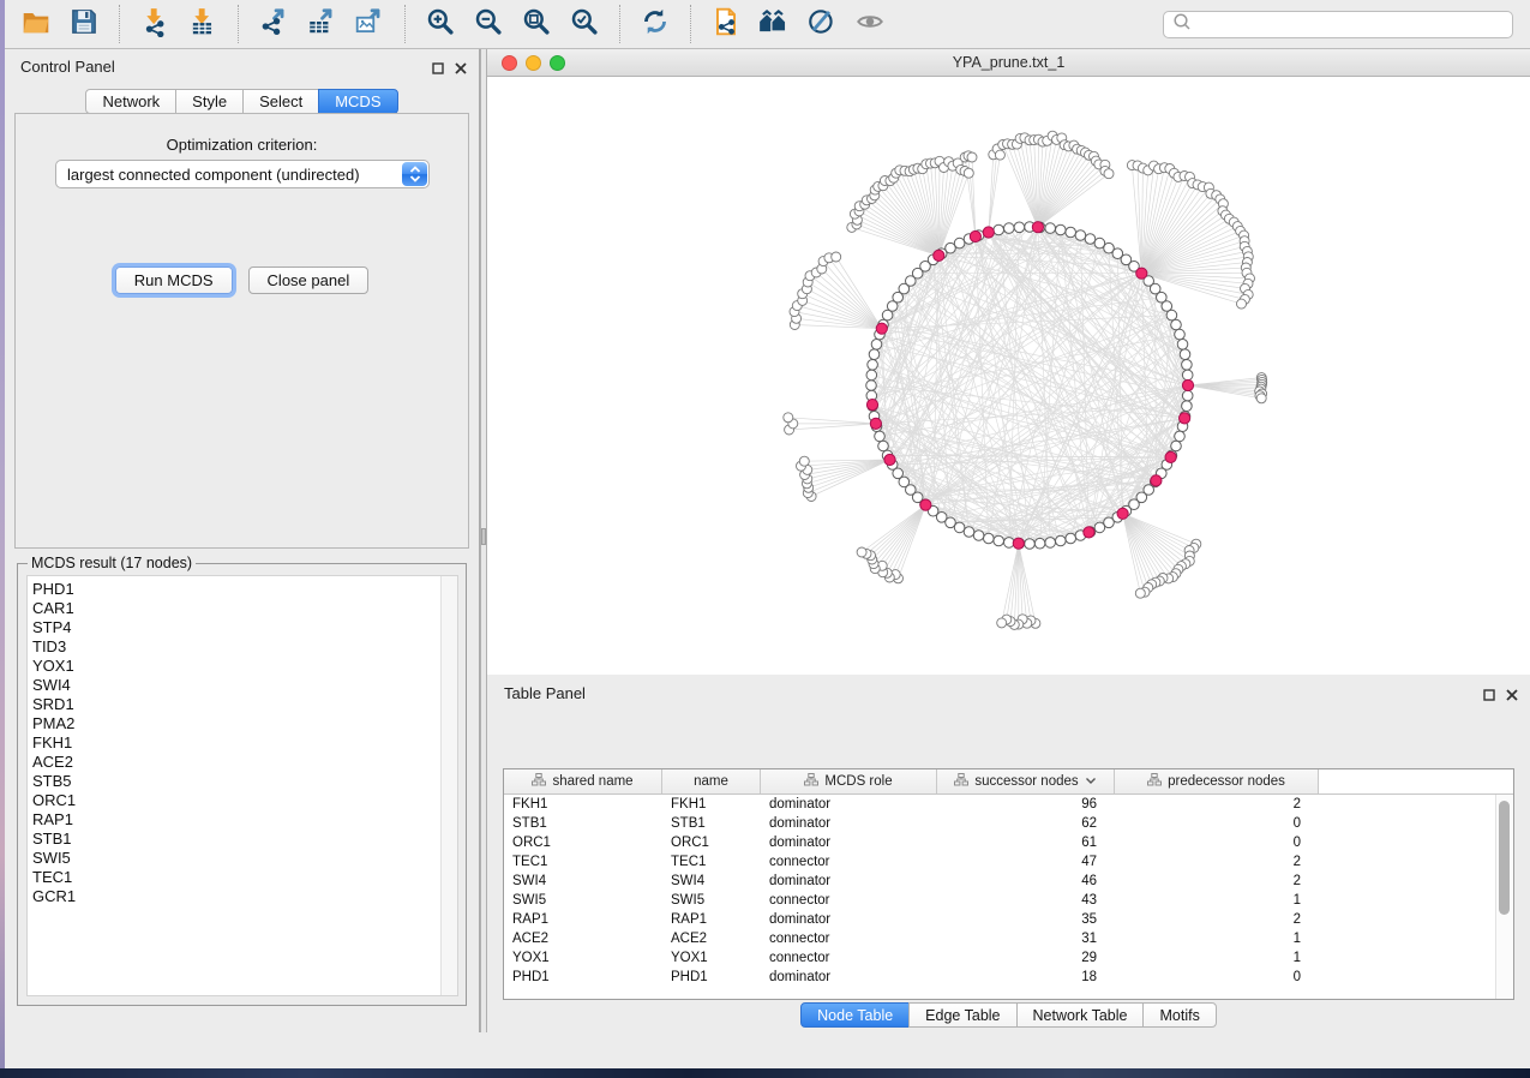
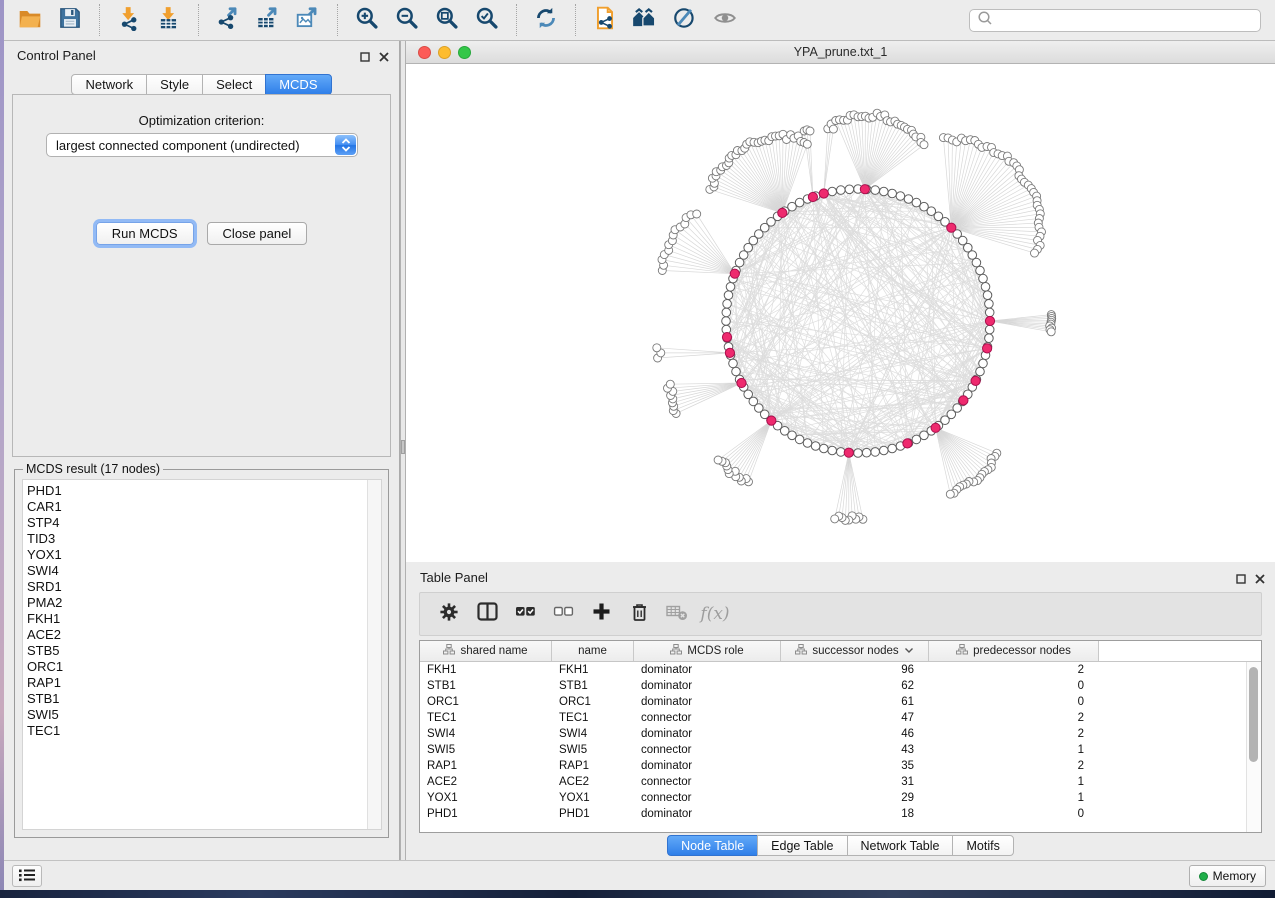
  Control Panel
  Network
  Style
  Select
  MCDS
  Optimization criterion:
  largest connected component (undirected)
  Run MCDS
  Close panel
  MCDS result (17 nodes)
  PHD1
  CAR1
  STP4
  TID3
  YOX1
  SWI4
  SRD1
  PMA2
  FKH1
  ACE2
  STB5
  ORC1
  RAP1
  STB1
  SWI5
  TEC1
- GCR1
  YPA_prune.txt_1
  Table Panel
+ f(x)
  shared name
  name
  MCDS role
  successor nodes
  predecessor nodes
  FKH1
  FKH1
  dominator
  96
  2
  STB1
  STB1
  dominator
  62
  0
  ORC1
  ORC1
  dominator
  61
  0
  TEC1
  TEC1
  connector
  47
  2
  SWI4
  SWI4
  dominator
  46
  2
  SWI5
  SWI5
  connector
  43
  1
  RAP1
  RAP1
  dominator
  35
  2
  ACE2
  ACE2
  connector
  31
  1
  YOX1
  YOX1
  connector
  29
  1
  PHD1
  PHD1
  dominator
  18
  0
  Node Table
  Edge Table
  Network Table
  Motifs
+ Memory
